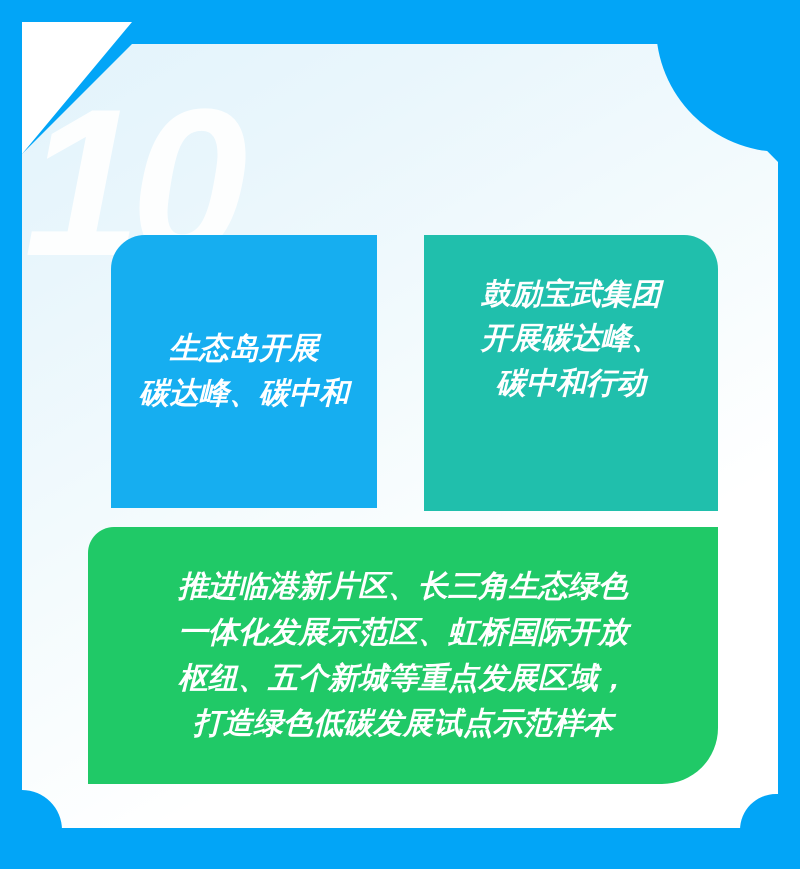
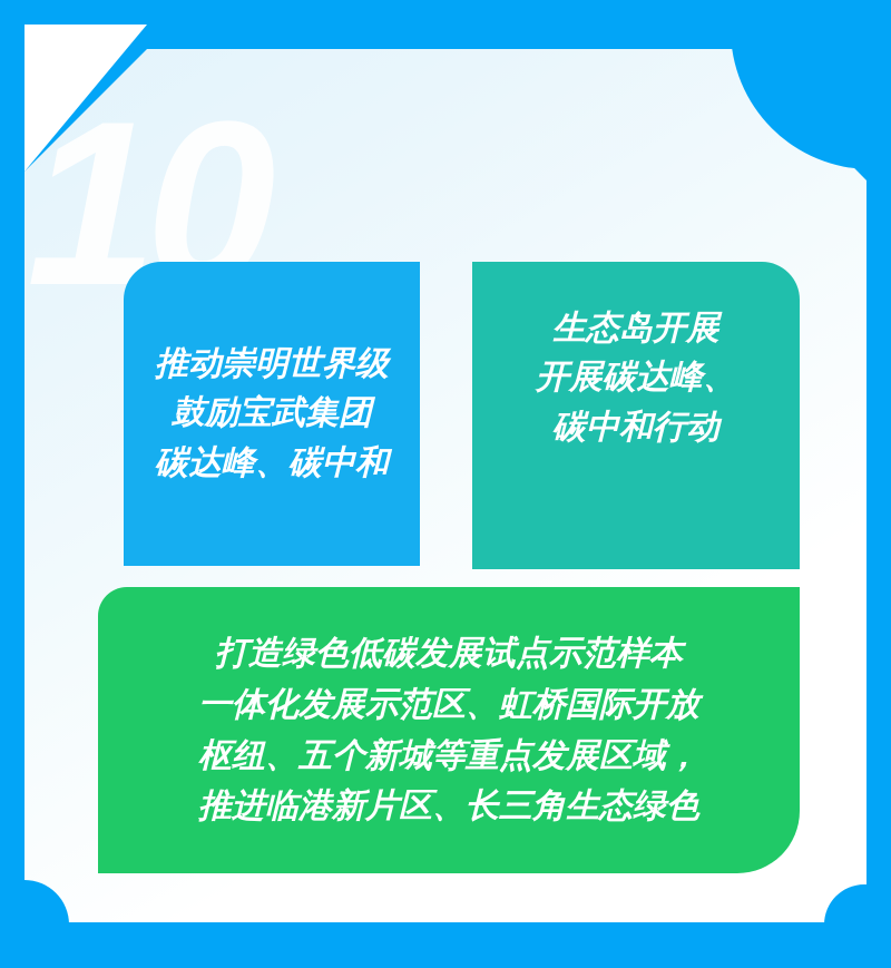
  10
+ 推动崇明世界级
- 生态岛开展
+ 鼓励宝武集团
  碳达峰、碳中和
- 鼓励宝武集团
+ 生态岛开展
  开展碳达峰、
  碳中和行动
- 推进临港新片区、长三角生态绿色
+ 打造绿色低碳发展试点示范样本
  一体化发展示范区、虹桥国际开放
  枢纽、五个新城等重点发展区域，
- 打造绿色低碳发展试点示范样本
+ 推进临港新片区、长三角生态绿色
